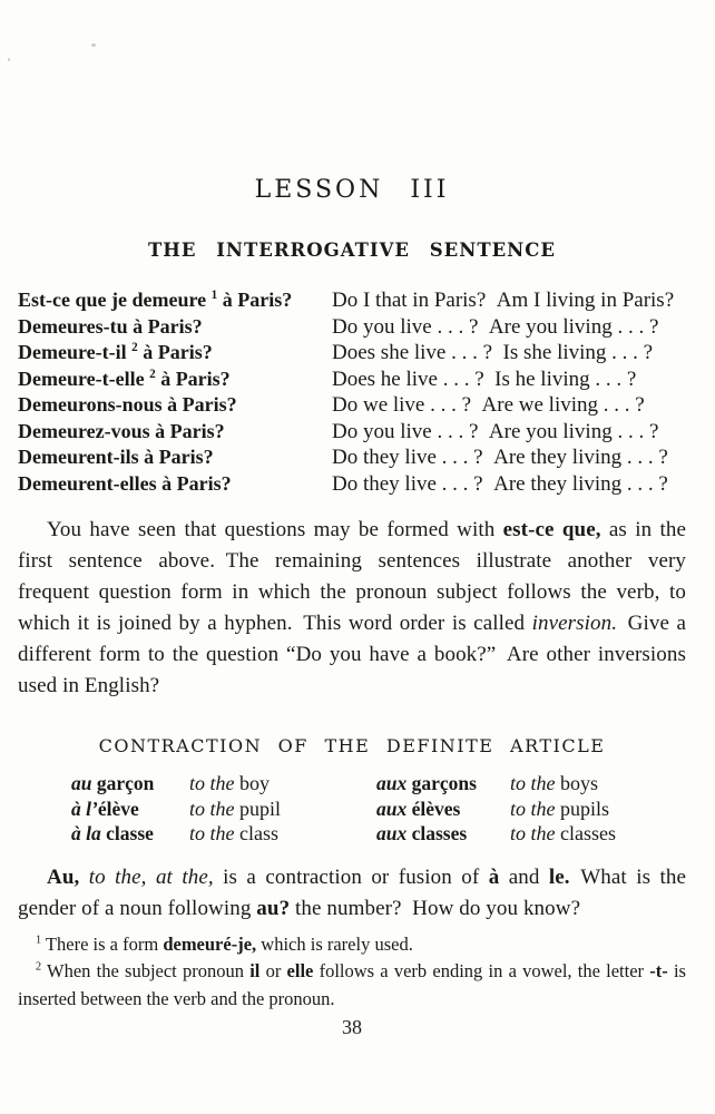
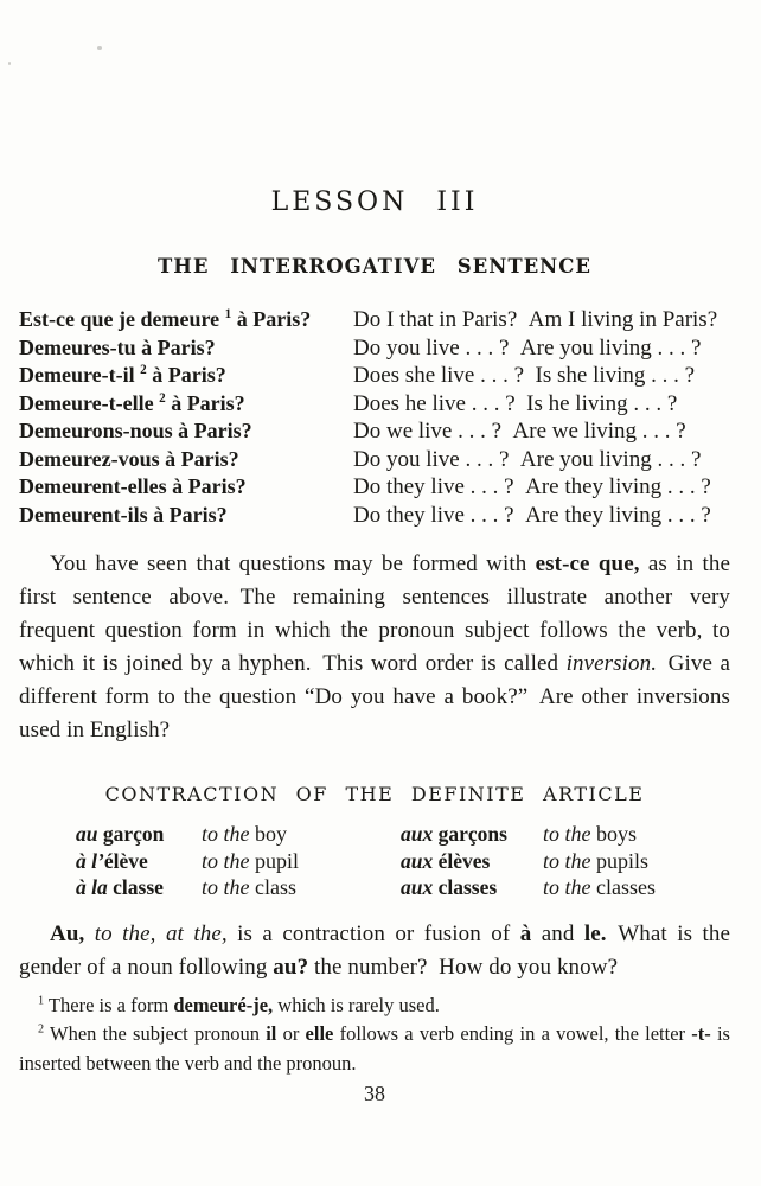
  LESSON III
  THE INTERROGATIVE SENTENCE
  Est-ce que je demeure 1 à Paris?
  Do I that in Paris? Am I living in Paris?
  Demeures-tu à Paris?
  Do you live . . . ? Are you living . . . ?
  Demeure-t-il 2 à Paris?
  Does she live . . . ? Is she living . . . ?
  Demeure-t-elle 2 à Paris?
  Does he live . . . ? Is he living . . . ?
  Demeurons-nous à Paris?
  Do we live . . . ? Are we living . . . ?
  Demeurez-vous à Paris?
  Do you live . . . ? Are you living . . . ?
- Demeurent-ils à Paris?
+ Demeurent-elles à Paris?
  Do they live . . . ? Are they living . . . ?
- Demeurent-elles à Paris?
+ Demeurent-ils à Paris?
  Do they live . . . ? Are they living . . . ?
  You have seen that questions may be formed with est-ce que, as in the first sentence above. The remaining sentences illustrate another very frequent question form in which the pronoun subject follows the verb, to which it is joined by a hyphen. This word order is called inversion. Give a different form to the question “Do you have a book?” Are other inversions used in English?
  CONTRACTION OF THE DEFINITE ARTICLE
  au garçon
  to the boy
  aux garçons
  to the boys
  à l’élève
  to the pupil
  aux élèves
  to the pupils
  à la classe
  to the class
  aux classes
  to the classes
  Au, to the, at the, is a contraction or fusion of à and le. What is the gender of a noun following au? the number? How do you know?
  1 There is a form demeuré-je, which is rarely used.
  2 When the subject pronoun il or elle follows a verb ending in a vowel, the letter -t- is inserted between the verb and the pronoun.
  38
